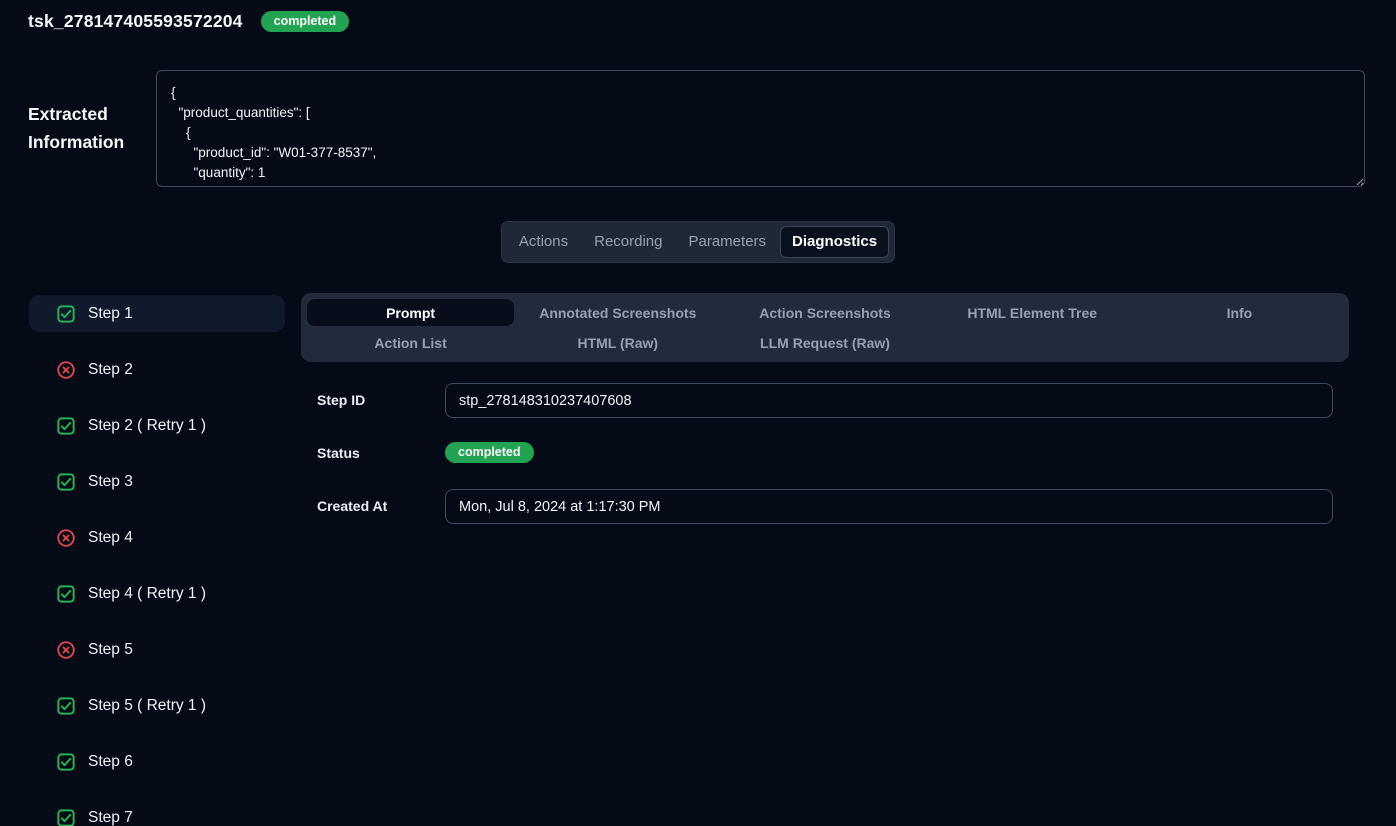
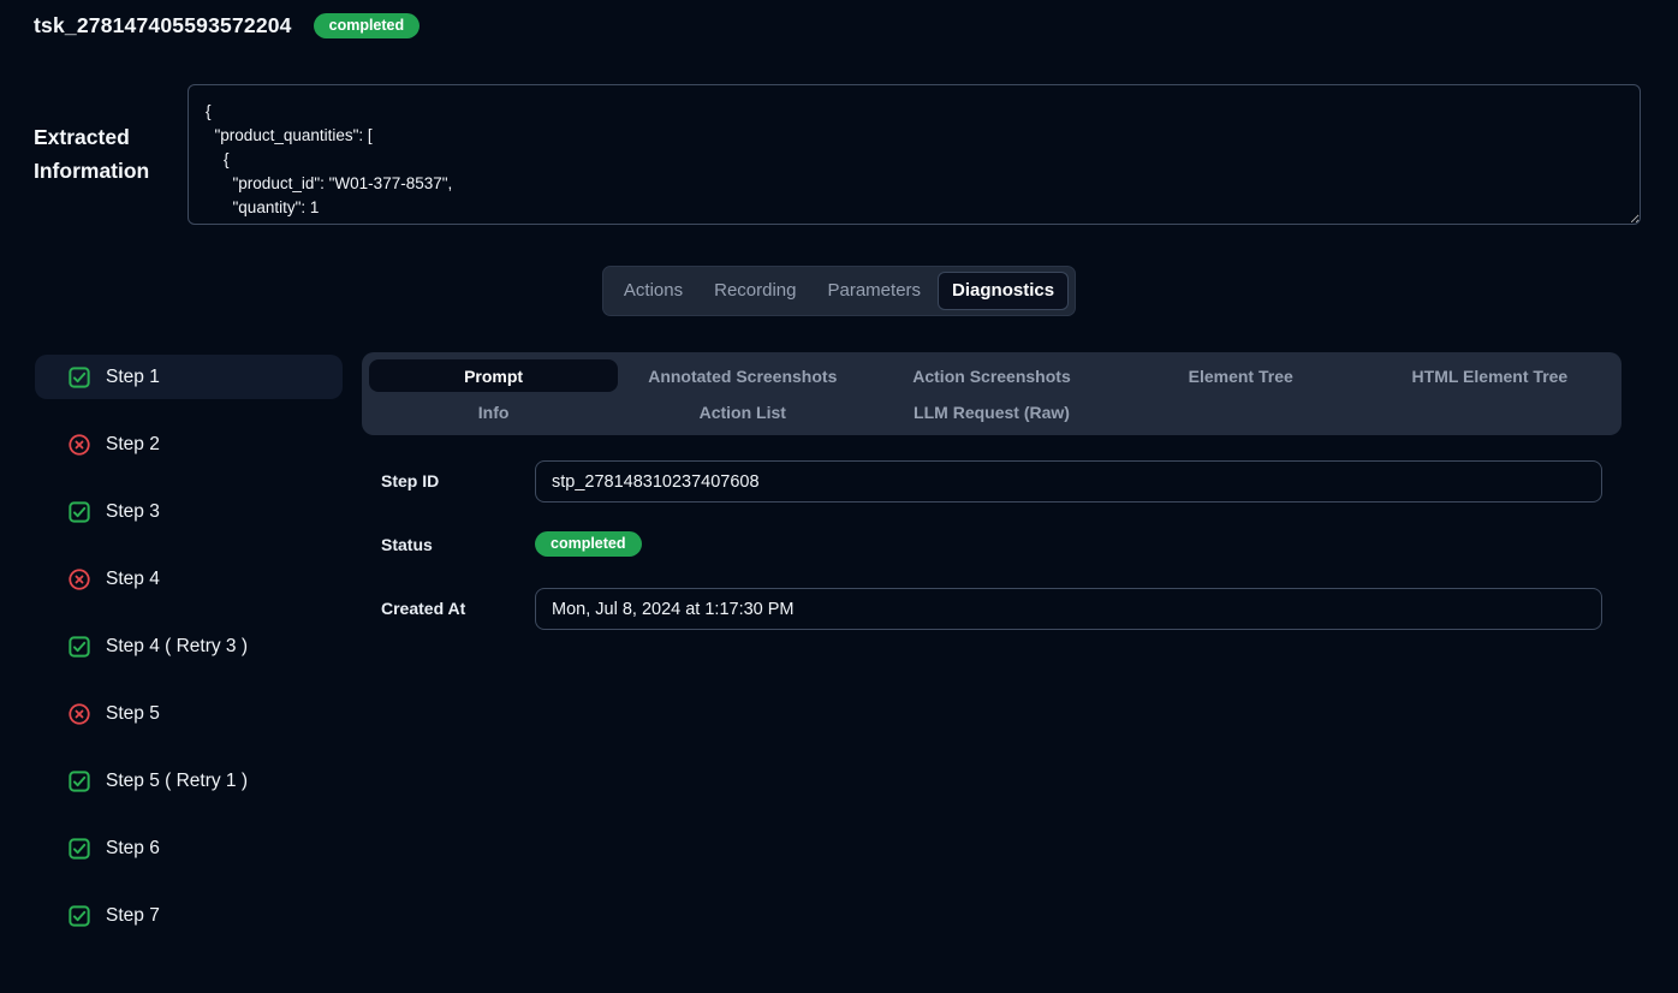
  tsk_278147405593572204
  completed
  Extracted Information
  {
  "product_quantities": [
  {
  "product_id": "W01-377-8537",
  Actions
  Recording
  Parameters
  Diagnostics
  Step 1
  Step 2
- Step 2 ( Retry 1 )
  Step 3
  Step 4
- Step 4 ( Retry 1 )
+ Step 4 ( Retry 3 )
  Step 5
  Step 5 ( Retry 1 )
  Step 6
  Step 7
  Prompt
  Annotated Screenshots
  Action Screenshots
+ Element Tree
  HTML Element Tree
  Info
  Action List
- HTML (Raw)
  LLM Request (Raw)
  Step ID
  stp_278148310237407608
  Status
  completed
  Created At
  Mon, Jul 8, 2024 at 1:17:30 PM
